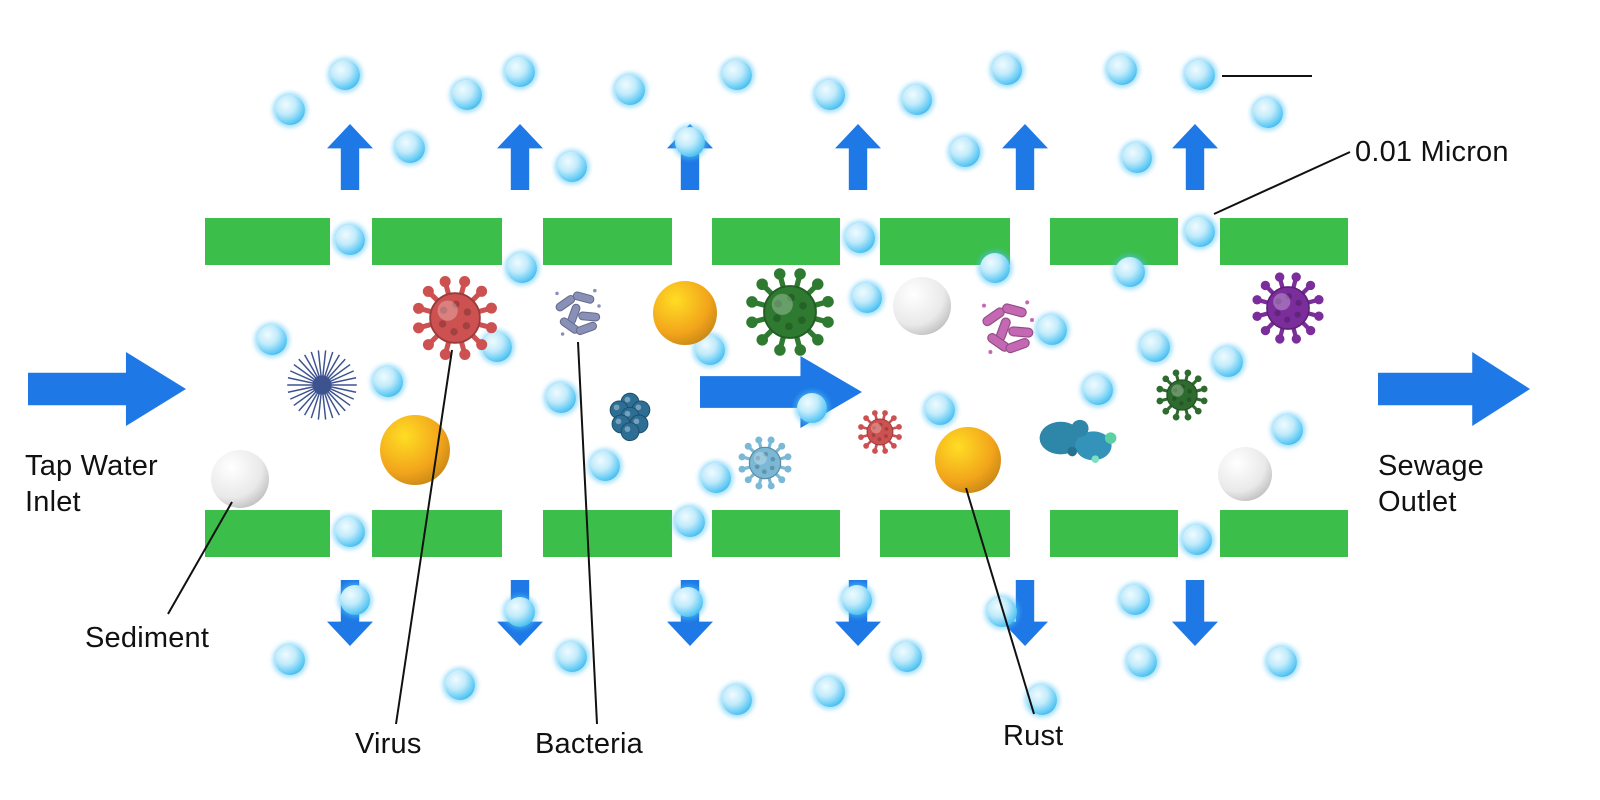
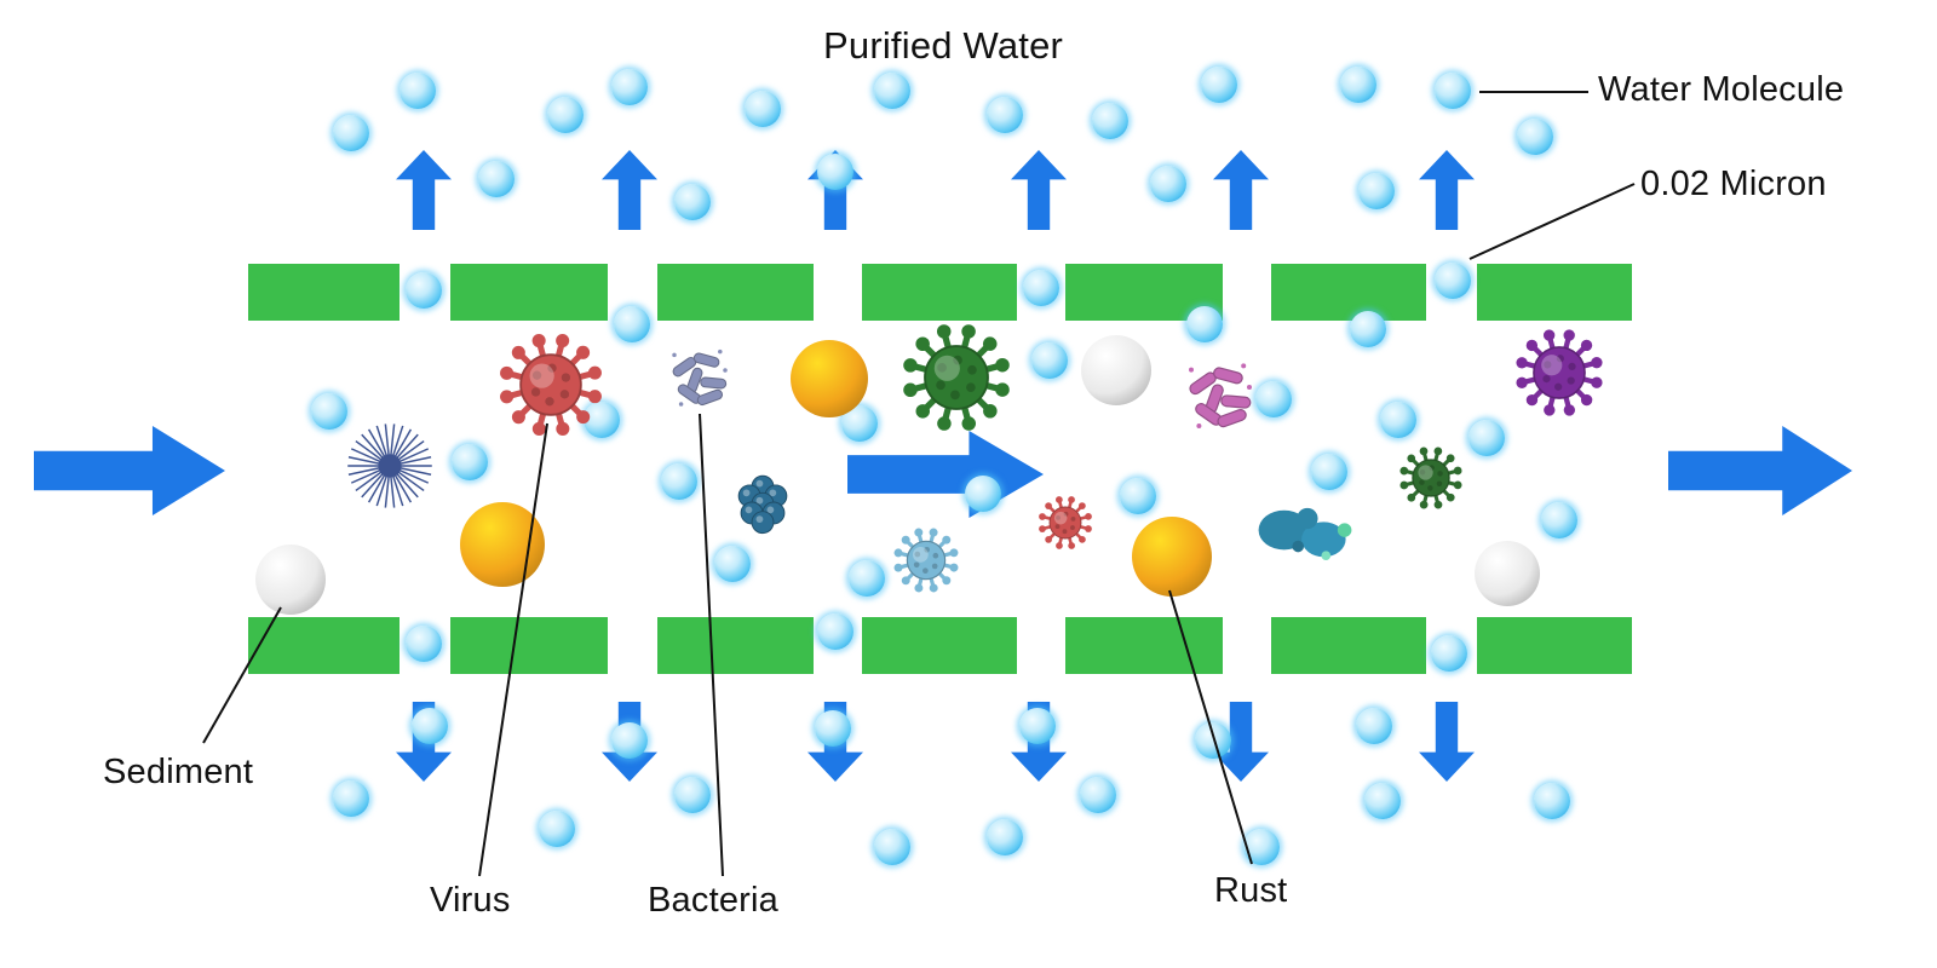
+ Purified Water
+ Water Molecule
- 0.01 Micron
+ 0.02 Micron
- Tap Water
- Inlet
- Sewage
- Outlet
  Sediment
  Virus
  Bacteria
  Rust
